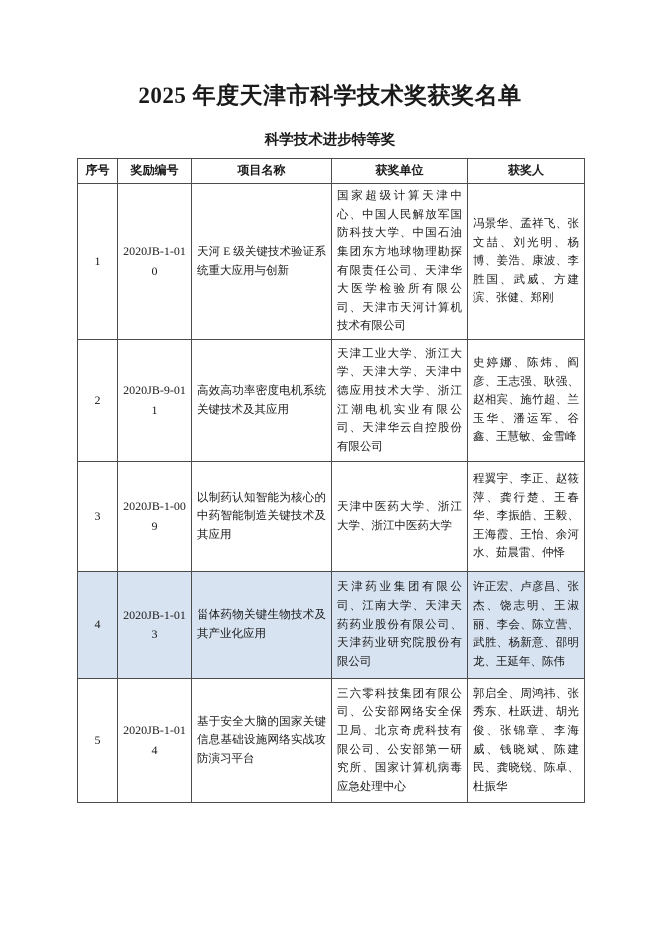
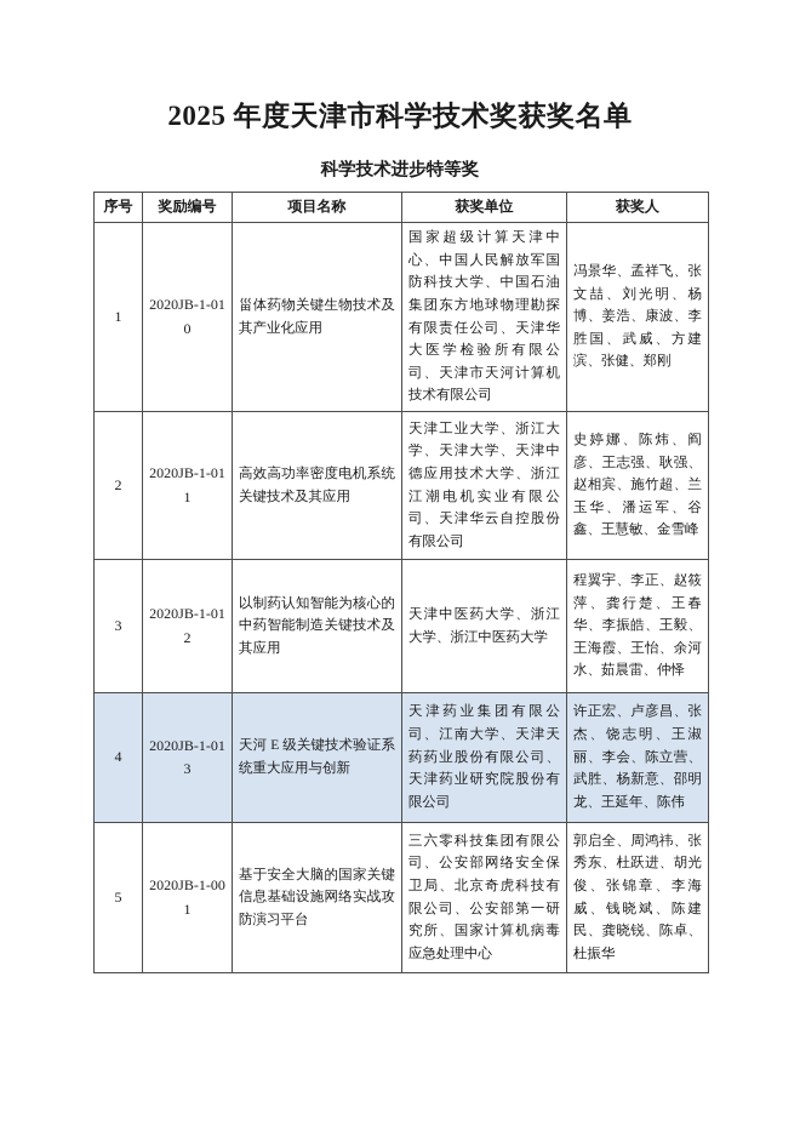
  2025 年度天津市科学技术奖获奖名单
  科学技术进步特等奖
  序号	奖励编号	项目名称	获奖单位	获奖人
- 1	2020JB-1-010	天河 E 级关键技术验证系统重大应用与创新	国家超级计算天津中心、中国人民解放军国防科技大学、中国石油集团东方地球物理勘探有限责任公司、天津华大医学检验所有限公司、天津市天河计算机技术有限公司	冯景华、孟祥飞、张文喆、刘光明、杨博、姜浩、康波、李胜国、武威、方建滨、张健、郑刚
+ 1	2020JB-1-010	甾体药物关键生物技术及其产业化应用	国家超级计算天津中心、中国人民解放军国防科技大学、中国石油集团东方地球物理勘探有限责任公司、天津华大医学检验所有限公司、天津市天河计算机技术有限公司	冯景华、孟祥飞、张文喆、刘光明、杨博、姜浩、康波、李胜国、武威、方建滨、张健、郑刚
- 2	2020JB-9-011	高效高功率密度电机系统关键技术及其应用	天津工业大学、浙江大学、天津大学、天津中德应用技术大学、浙江江潮电机实业有限公司、天津华云自控股份有限公司	史婷娜、陈炜、阎彦、王志强、耿强、赵相宾、施竹超、兰玉华、潘运军、谷鑫、王慧敏、金雪峰
+ 2	2020JB-1-011	高效高功率密度电机系统关键技术及其应用	天津工业大学、浙江大学、天津大学、天津中德应用技术大学、浙江江潮电机实业有限公司、天津华云自控股份有限公司	史婷娜、陈炜、阎彦、王志强、耿强、赵相宾、施竹超、兰玉华、潘运军、谷鑫、王慧敏、金雪峰
- 3	2020JB-1-009	以制药认知智能为核心的中药智能制造关键技术及其应用	天津中医药大学、浙江大学、浙江中医药大学	程翼宇、李正、赵筱萍、龚行楚、王春华、李振皓、王毅、王海霞、王怡、余河水、茹晨雷、仲怿
+ 3	2020JB-1-012	以制药认知智能为核心的中药智能制造关键技术及其应用	天津中医药大学、浙江大学、浙江中医药大学	程翼宇、李正、赵筱萍、龚行楚、王春华、李振皓、王毅、王海霞、王怡、余河水、茹晨雷、仲怿
- 4	2020JB-1-013	甾体药物关键生物技术及其产业化应用	天津药业集团有限公司、江南大学、天津天药药业股份有限公司、天津药业研究院股份有限公司	许正宏、卢彦昌、张杰、饶志明、王淑丽、李会、陈立营、武胜、杨新意、邵明龙、王延年、陈伟
+ 4	2020JB-1-013	天河 E 级关键技术验证系统重大应用与创新	天津药业集团有限公司、江南大学、天津天药药业股份有限公司、天津药业研究院股份有限公司	许正宏、卢彦昌、张杰、饶志明、王淑丽、李会、陈立营、武胜、杨新意、邵明龙、王延年、陈伟
- 5	2020JB-1-014	基于安全大脑的国家关键信息基础设施网络实战攻防演习平台	三六零科技集团有限公司、公安部网络安全保卫局、北京奇虎科技有限公司、公安部第一研究所、国家计算机病毒应急处理中心	郭启全、周鸿祎、张秀东、杜跃进、胡光俊、张锦章、李海威、钱晓斌、陈建民、龚晓锐、陈卓、杜振华
+ 5	2020JB-1-001	基于安全大脑的国家关键信息基础设施网络实战攻防演习平台	三六零科技集团有限公司、公安部网络安全保卫局、北京奇虎科技有限公司、公安部第一研究所、国家计算机病毒应急处理中心	郭启全、周鸿祎、张秀东、杜跃进、胡光俊、张锦章、李海威、钱晓斌、陈建民、龚晓锐、陈卓、杜振华
